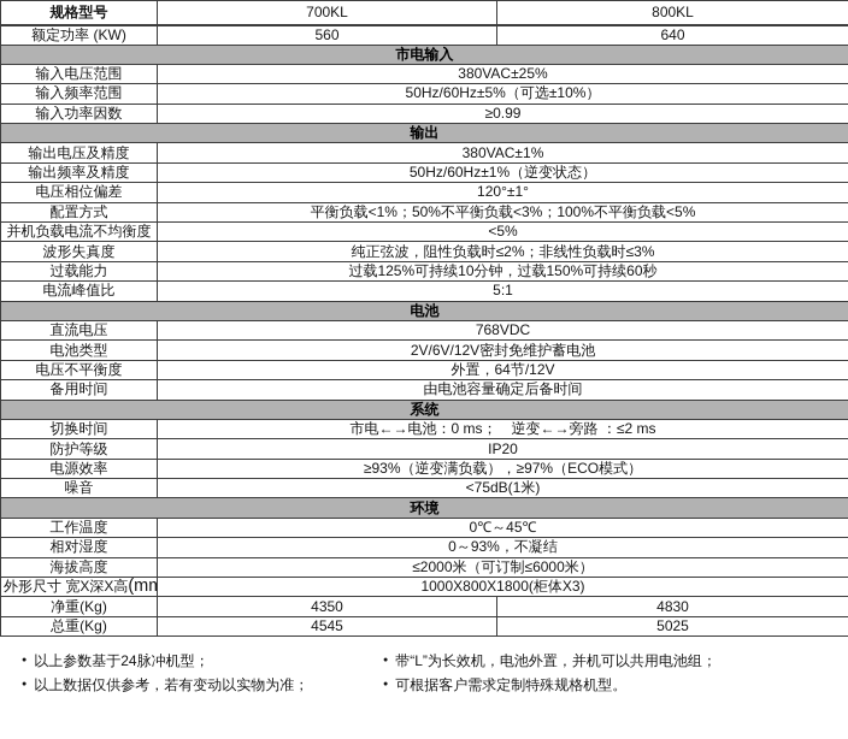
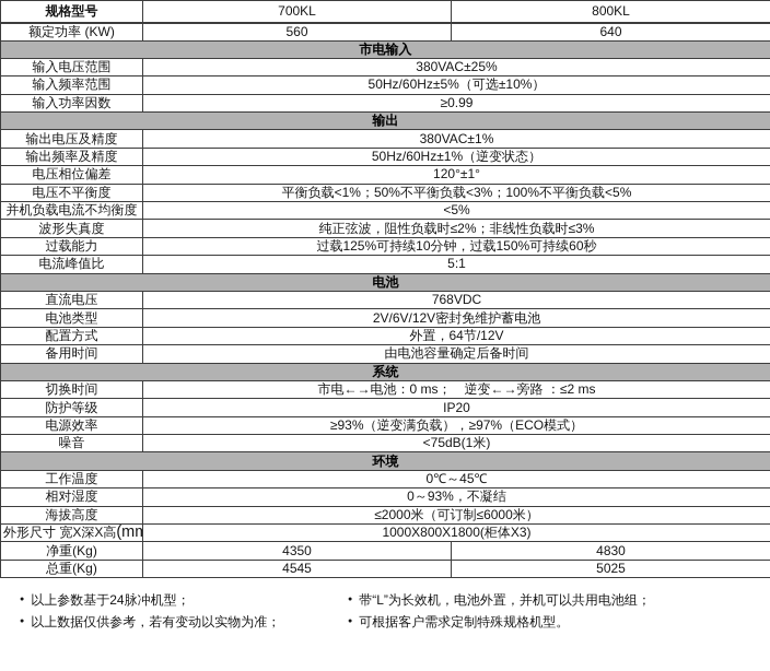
  规格型号	700KL	800KL
  额定功率 (KW)	560	640
  市电输入
  输入电压范围	380VAC±25%
  输入频率范围	50Hz/60Hz±5%（可选±10%）
  输入功率因数	≥0.99
  输出
  输出电压及精度	380VAC±1%
  输出频率及精度	50Hz/60Hz±1%（逆变状态）
  电压相位偏差	120°±1°
- 配置方式	平衡负载<1%；50%不平衡负载<3%；100%不平衡负载<5%
+ 电压不平衡度	平衡负载<1%；50%不平衡负载<3%；100%不平衡负载<5%
  并机负载电流不均衡度	<5%
  波形失真度	纯正弦波，阻性负载时≤2%；非线性负载时≤3%
  过载能力	过载125%可持续10分钟，过载150%可持续60秒
  电流峰值比	5:1
  电池
  直流电压	768VDC
  电池类型	2V/6V/12V密封免维护蓄电池
- 电压不平衡度	外置，64节/12V
+ 配置方式	外置，64节/12V
  备用时间	由电池容量确定后备时间
  系统
  切换时间	市电←→电池：0 ms； 逆变←→旁路 ：≤2 ms
  防护等级	IP20
  电源效率	≥93%（逆变满负载），≥97%（ECO模式）
  噪音	<75dB(1米)
  环境
  工作温度	0℃～45℃
  相对湿度	0～93%，不凝结
  海拔高度	≤2000米（可订制≤6000米）
  外形尺寸 宽X深X高(mm	1000X800X1800(柜体X3)
  净重(Kg)	4350	4830
  总重(Kg)	4545	5025
  以上参数基于24脉冲机型；
  以上数据仅供参考，若有变动以实物为准；
  带“L”为长效机，电池外置，并机可以共用电池组；
  可根据客户需求定制特殊规格机型。
